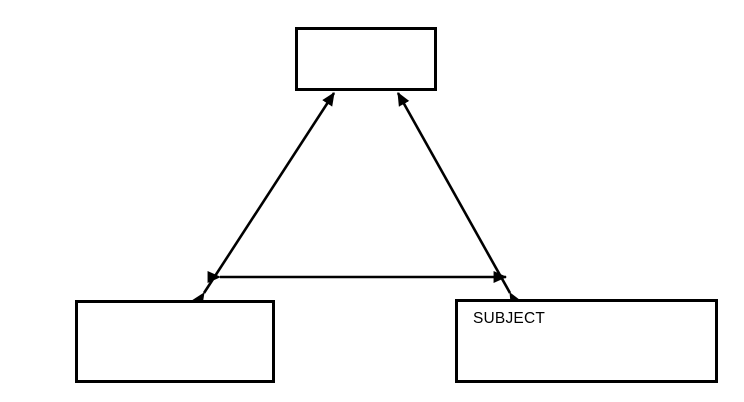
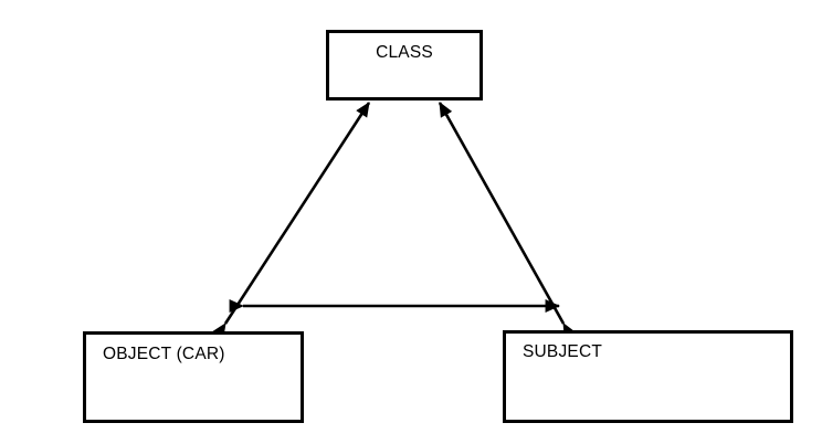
+ CLASS
+ OBJECT (CAR)
  SUBJECT
